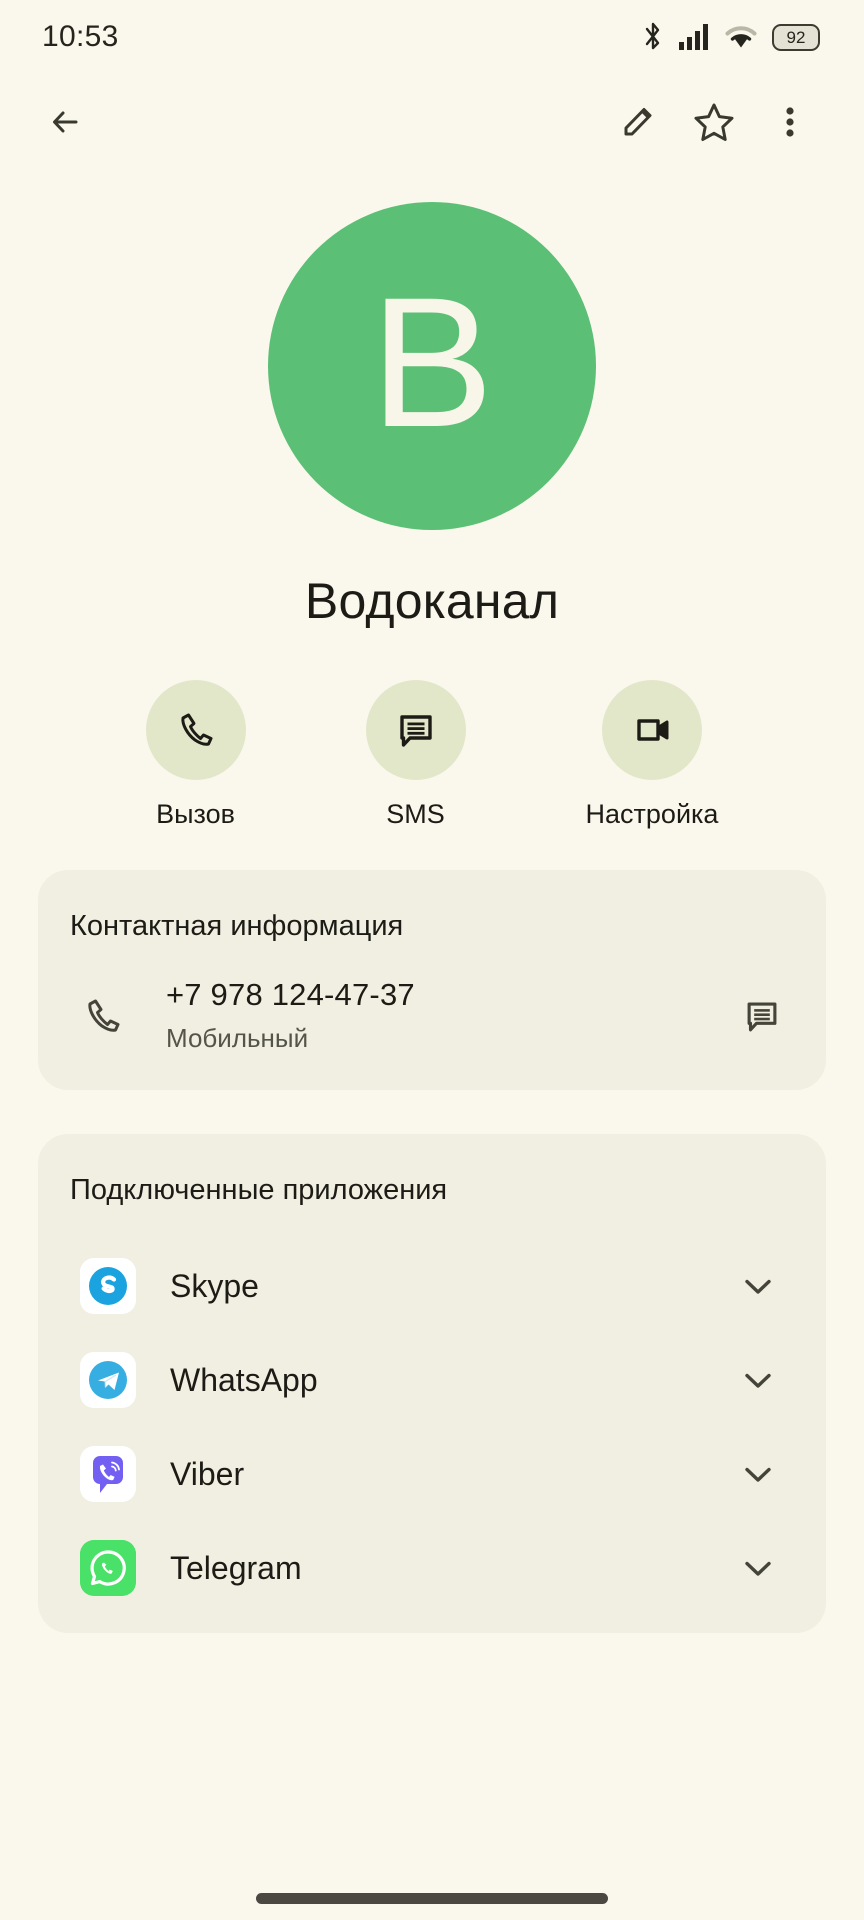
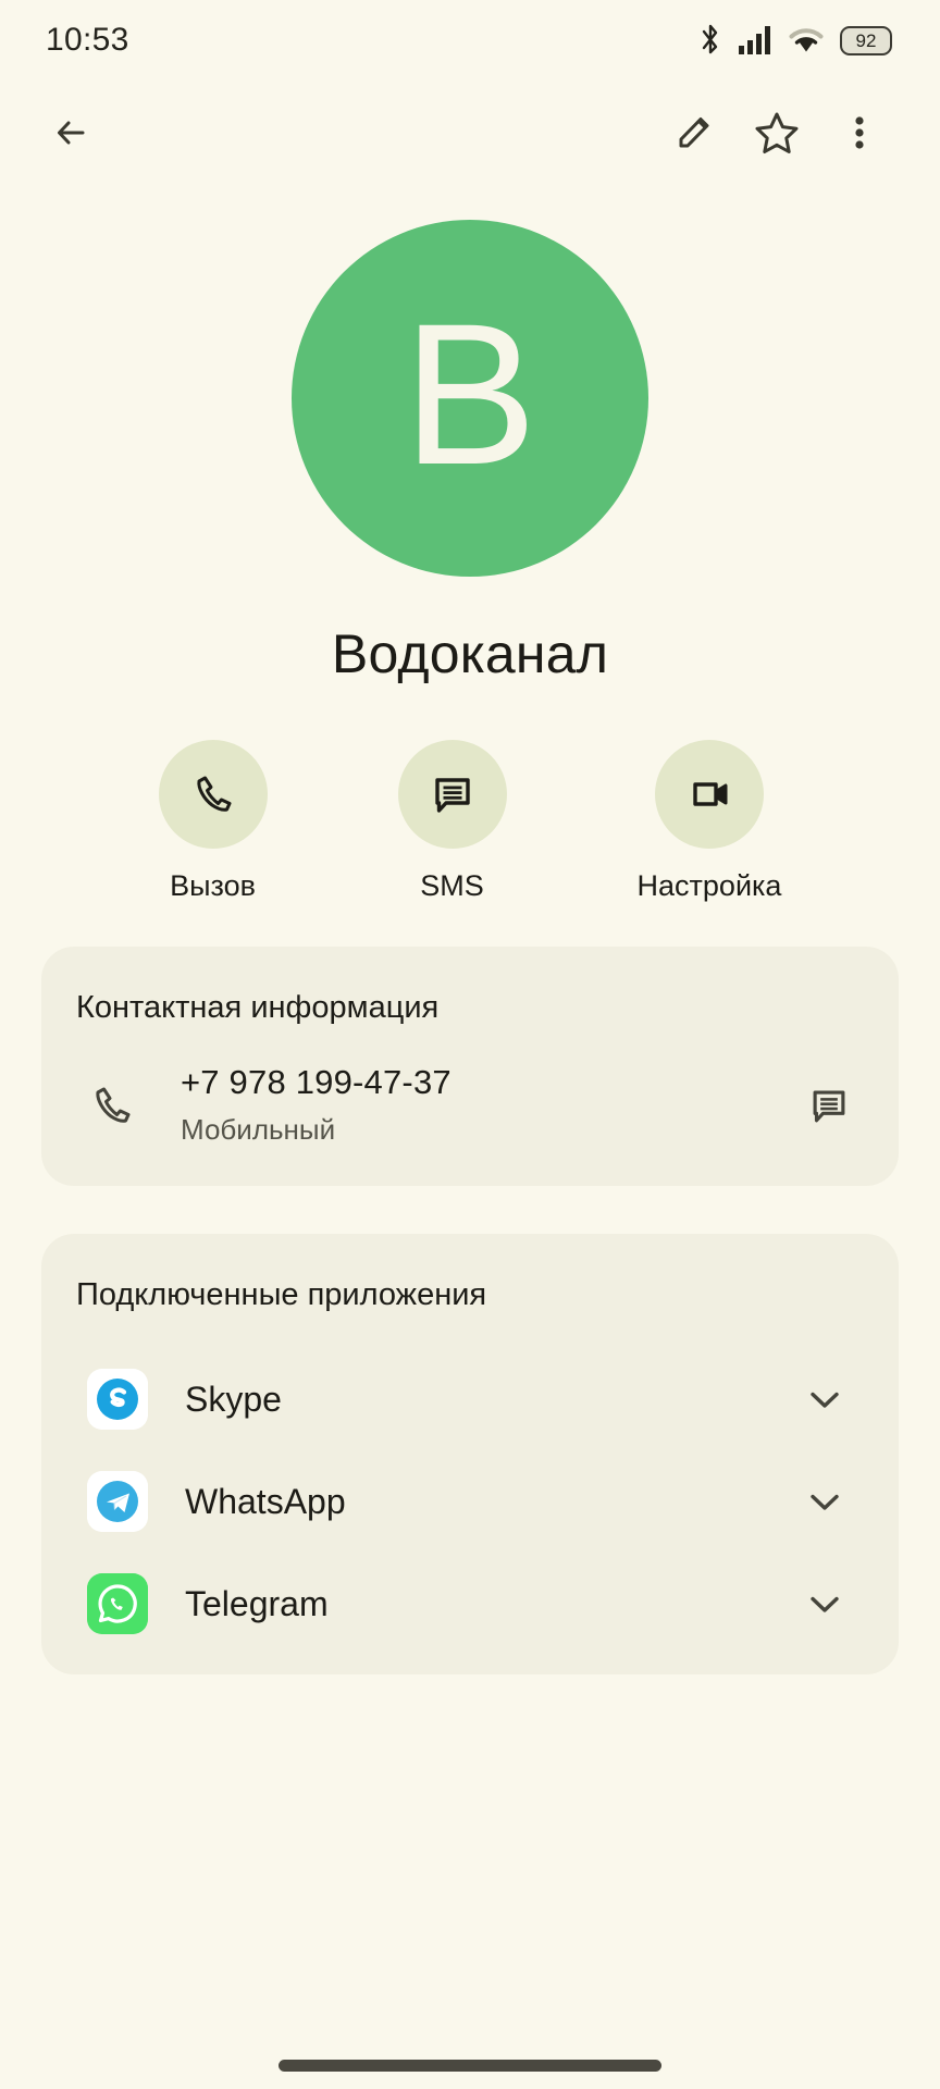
  10:53
  92
  В
  Водоканал
  Вызов
  SMS
  Настройка
  Контактная информация
- +7 978 124-47-37
+ +7 978 199-47-37
  Мобильный
  Подключенные приложения
  Skype
  WhatsApp
- Viber
  Telegram
